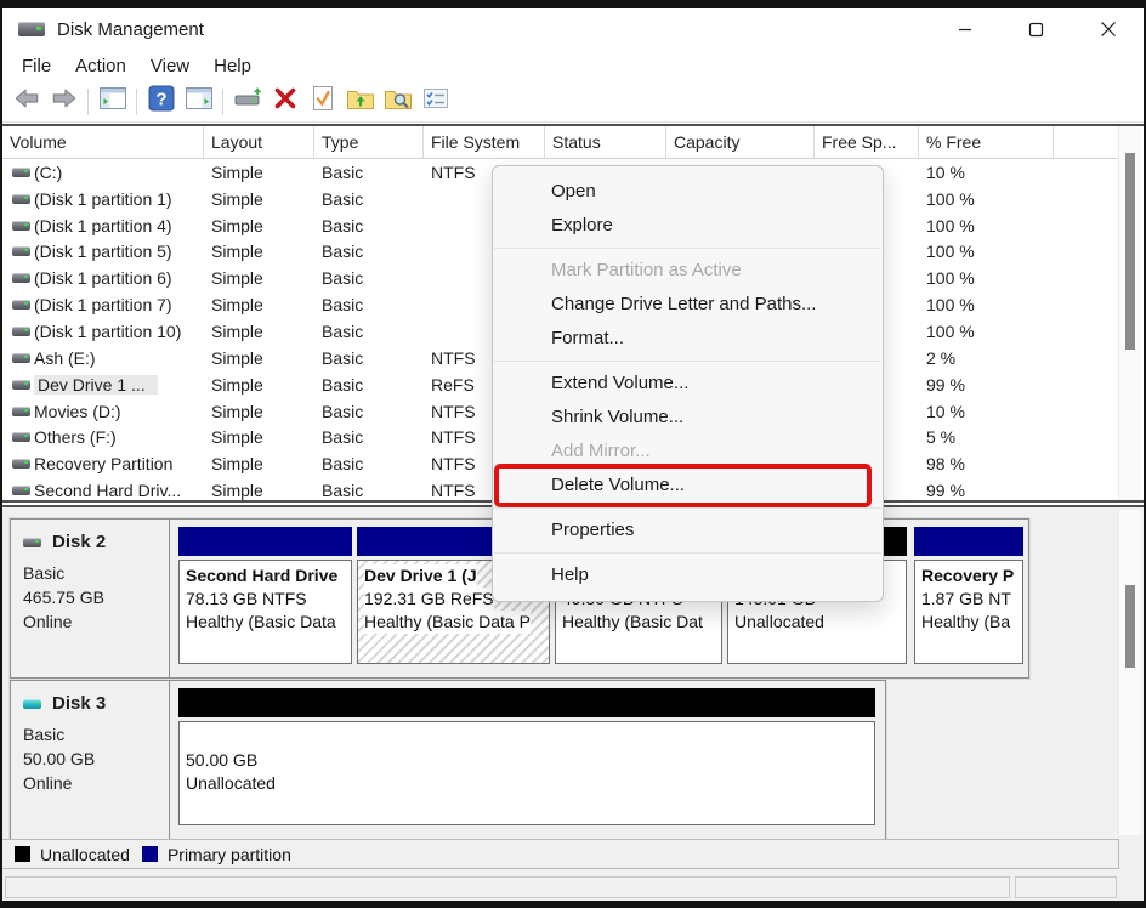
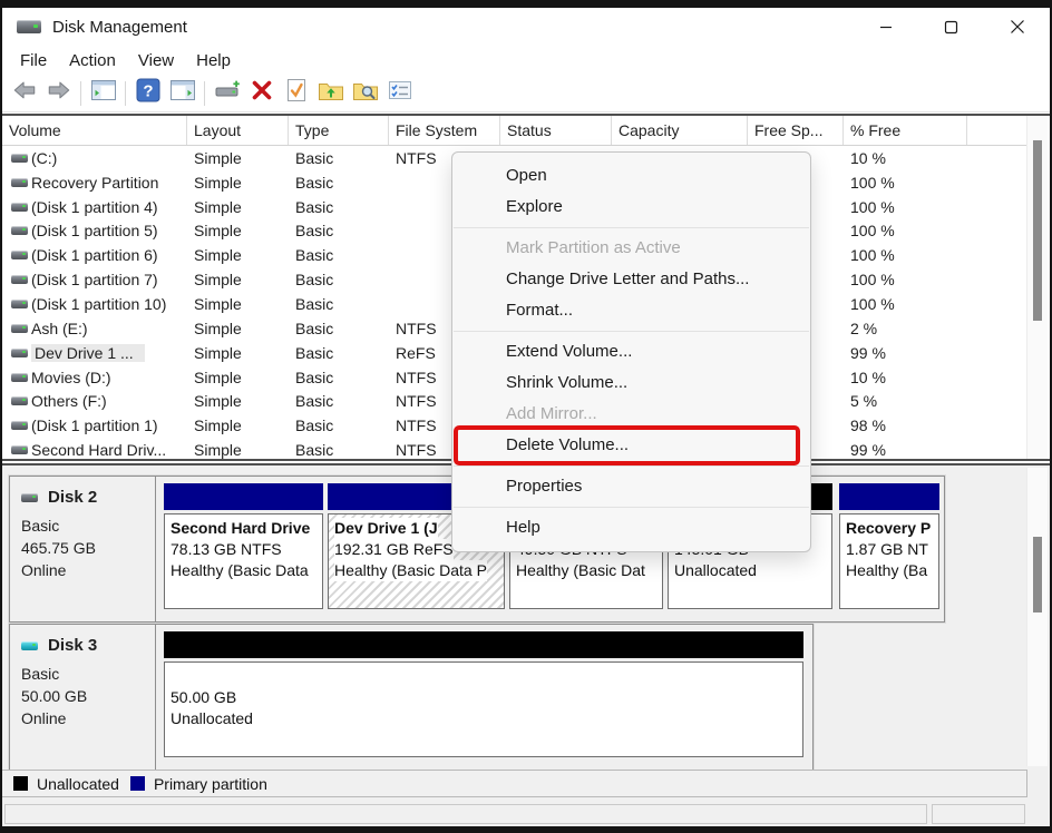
  Disk Management
  File
  Action
  View
  Help
  ?
  Volume
  Layout
  Type
  File System
  Status
  Capacity
  Free Sp...
  % Free
  (C:)
  Simple
  Basic
  NTFS
  10 %
- (Disk 1 partition 1)
+ Recovery Partition
  Simple
  Basic
  100 %
  (Disk 1 partition 4)
  Simple
  Basic
  100 %
  (Disk 1 partition 5)
  Simple
  Basic
  100 %
  (Disk 1 partition 6)
  Simple
  Basic
  100 %
  (Disk 1 partition 7)
  Simple
  Basic
  100 %
  (Disk 1 partition 10)
  Simple
  Basic
  100 %
  Ash (E:)
  Simple
  Basic
  NTFS
  2 %
  Dev Drive 1 ...
  Simple
  Basic
  ReFS
  99 %
  Movies (D:)
  Simple
  Basic
  NTFS
  10 %
  Others (F:)
  Simple
  Basic
  NTFS
  5 %
- Recovery Partition
+ (Disk 1 partition 1)
  Simple
  Basic
  NTFS
  98 %
  Second Hard Driv...
  Simple
  Basic
  NTFS
  99 %
  Disk 2
  Basic
  465.75 GB
  Online
  Second Hard Drive
  78.13 GB NTFS
  Healthy (Basic Data
  Dev Drive 1 (J
  192.31 GB ReFS
  Healthy (Basic Data P
  Healthy (Basic Dat
  Unallocated
  Recovery P
  1.87 GB NT
  Healthy (Ba
  Disk 3
  Basic
  50.00 GB
  Online
  50.00 GB
  Unallocated
  Unallocated
  Primary partition
  Open
  Explore
  Mark Partition as Active
  Change Drive Letter and Paths...
  Format...
  Extend Volume...
  Shrink Volume...
  Add Mirror...
  Delete Volume...
  Properties
  Help
